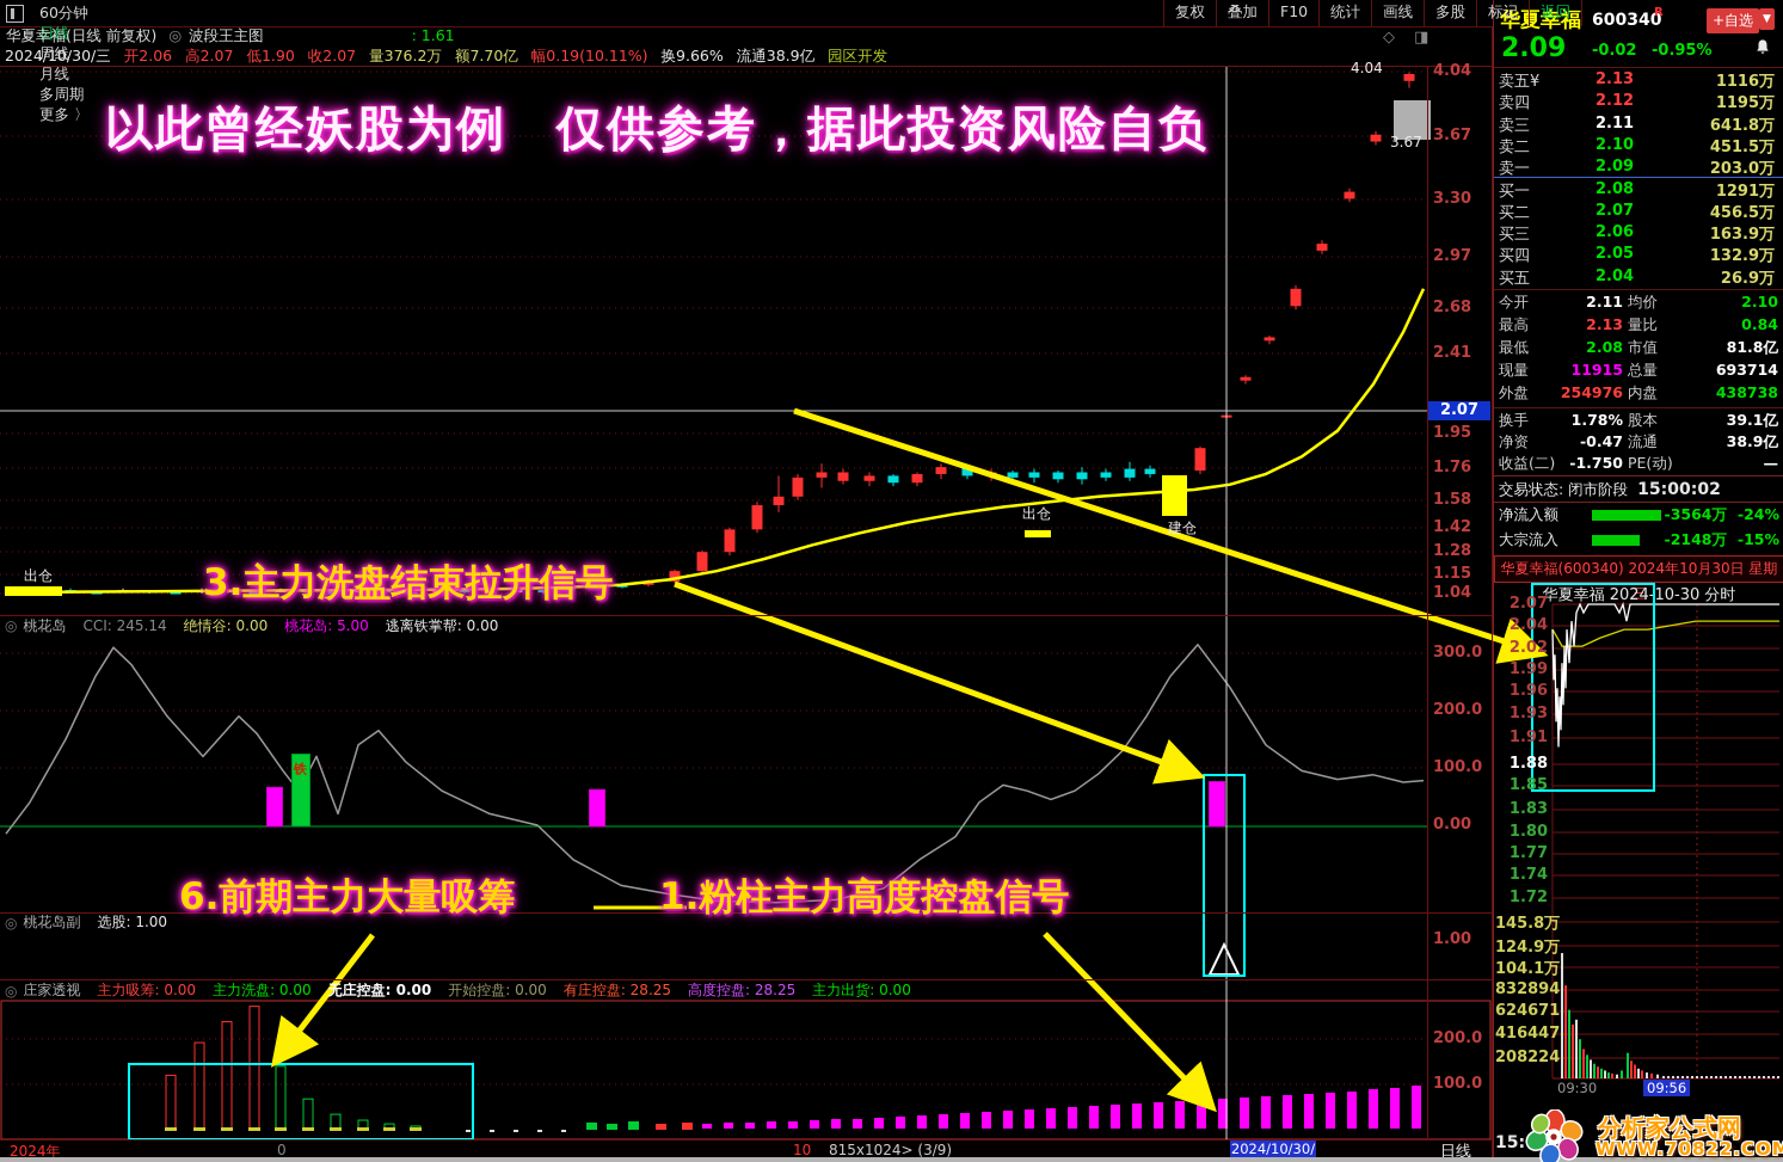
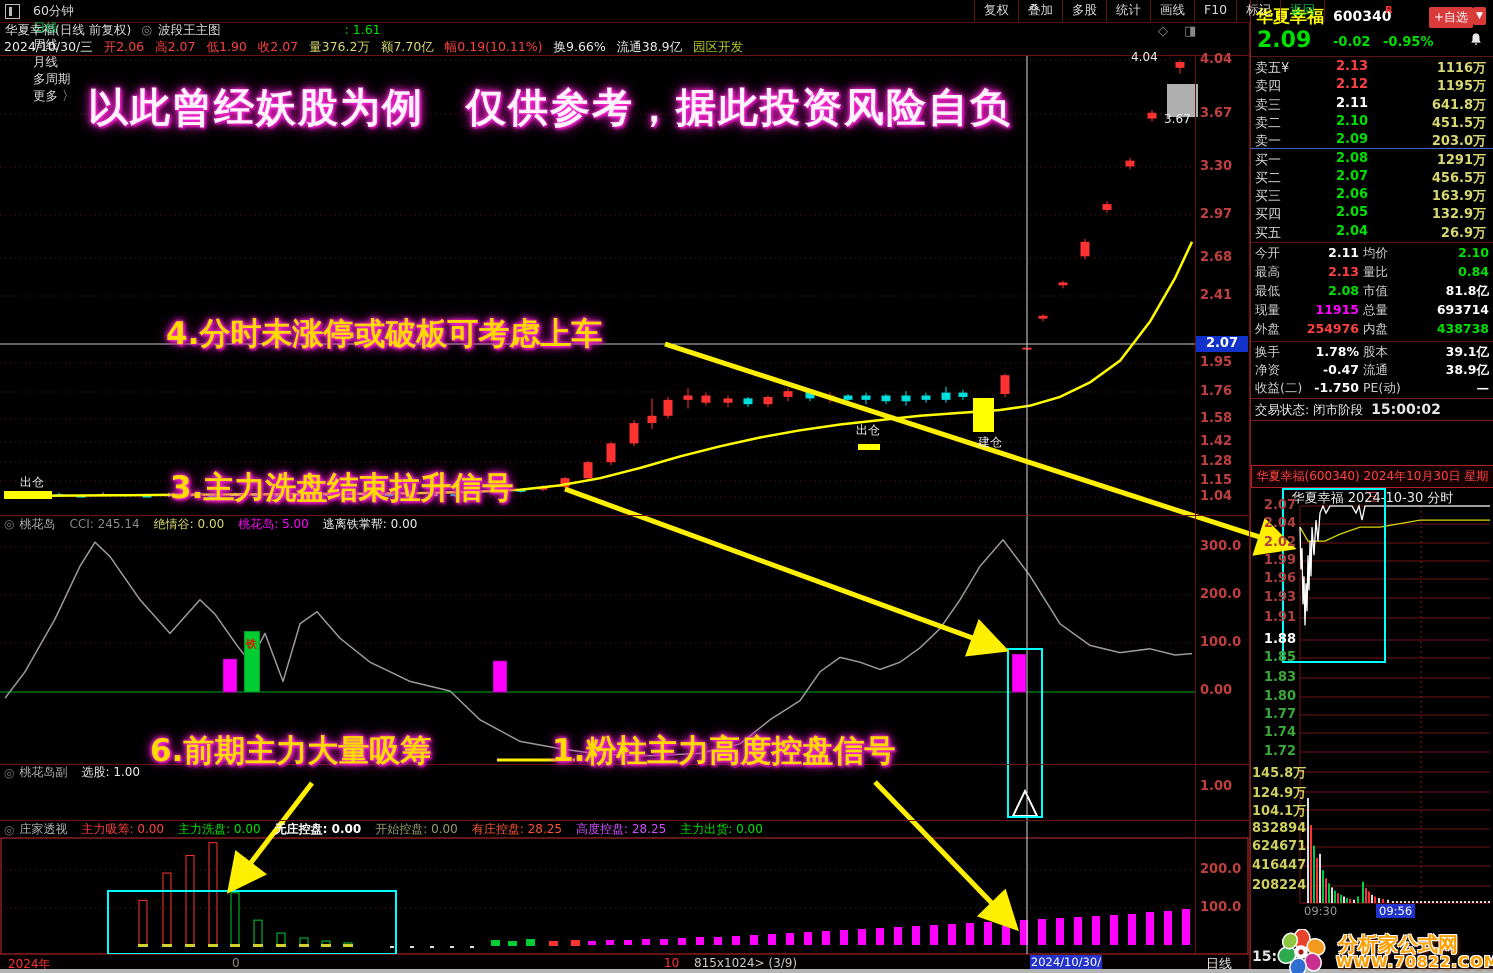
  铁
  60分钟
  日线
  周线
  月线
  多周期
  更多 〉
  复权
  叠加
- F10
+ 多股
  统计
  画线
- 多股
+ F10
  标记
  返回
  华夏幸福(日线 前复权) ◎ 波段王主图 : 1.61
  ◇ ◨
  2024/10/30/三 开2.06 高2.07 低1.90 收2.07 量376.2万 额7.70亿 幅0.19(10.11%) 换9.66% 流通38.9亿 园区开发
  ◎
  桃花岛
  CCI: 245.14
  绝情谷: 0.00
  桃花岛: 5.00
  逃离铁掌帮: 0.00
  ◎
  桃花岛副
  选股: 1.00
  ◎
  庄家透视
  主力吸筹: 0.00
  主力洗盘: 0.00
  无庄控盘: 0.00
  开始控盘: 0.00
  有庄控盘: 28.25
  高度控盘: 28.25
  主力出货: 0.00
  4.04
  3.67
  3.30
  2.97
  2.68
  2.41
  1.95
  1.76
  1.58
  1.42
  1.28
  1.15
  1.04
  300.0
  200.0
  100.0
  0.00
  1.00
  200.0
  100.0
  2.07
  2.04
  2.02
  1.99
  1.96
  1.93
  1.91
  1.88
  1.85
  1.83
  1.80
  1.77
  1.74
  1.72
  145.8万
  124.9万
  104.1万
  832894
  624671
  416447
  208224
  出仓
  出仓
  建仓
  4.04
  3.67
  以此曾经妖股为例 仅供参考，据此投资风险自负
+ 4.分时未涨停或破板可考虑上车
  3.主力洗盘结束拉升信号
  6.前期主力大量吸筹
  1.粉柱主力高度控盘信号
  2.07
  2024/10/30/
  华夏幸福
  600340
  R
  +自选
  ▼
  2.09
  -0.02
  -0.95%
  卖五¥
  2.13
  1116万
  卖四
  2.12
  1195万
  卖三
  2.11
  641.8万
  卖二
  2.10
  451.5万
  卖一
  2.09
  203.0万
  买一
  2.08
  1291万
  买二
  2.07
  456.5万
  买三
  2.06
  163.9万
  买四
  2.05
  132.9万
  买五
  2.04
  26.9万
  今开
  2.11
  均价
  2.10
  最高
  2.13
  量比
  0.84
  最低
  2.08
  市值
  81.8亿
  现量
  11915
  总量
  693714
  外盘
  254976
  内盘
  438738
  换手
  1.78%
  股本
  39.1亿
  净资
  -0.47
  流通
  38.9亿
  收益(二)
  -1.750
  PE(动)
  —
  交易状态: 闭市阶段 15:00:02
- 净流入额
- -3564万
- -24%
- 大宗流入
- -2148万
- -15%
  华夏幸福(600340) 2024年10月30日 星期三
  华夏幸福 2024-10-30 分时
  09:30
  09:56
  2024年
  0
  10
  815x1024> (3/9)
  日线
  分析家公式网
  WWW.70822.COM
